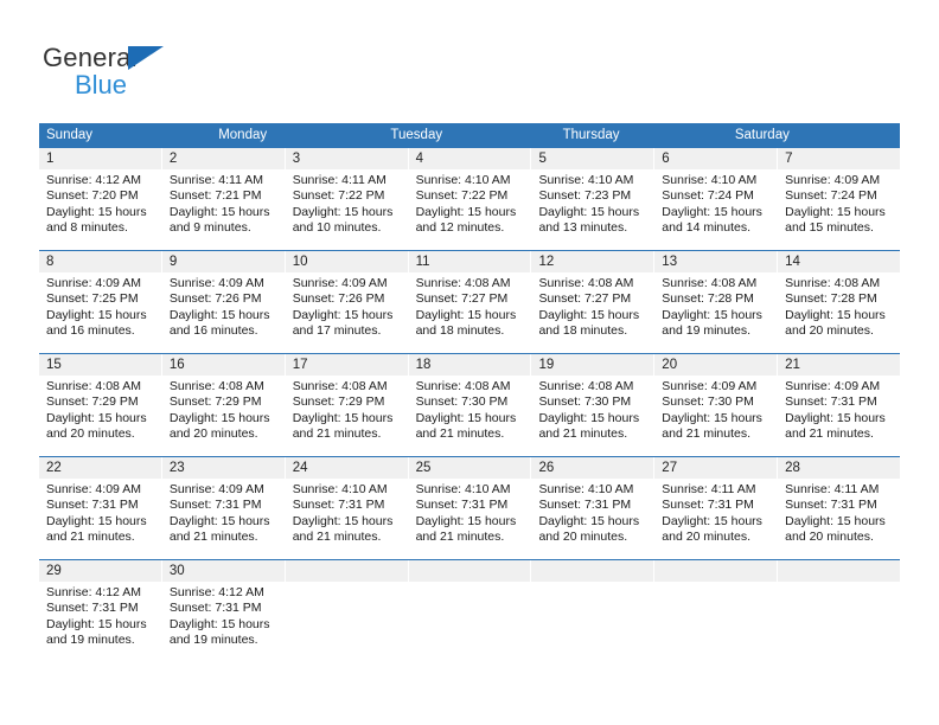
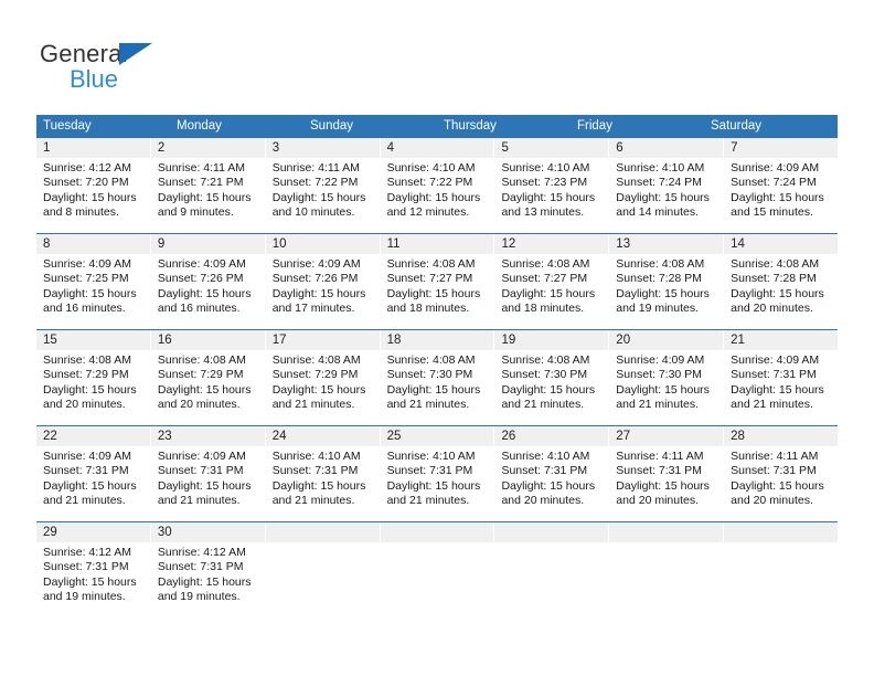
  General
  Blue
- Sunday
+ Tuesday
  Monday
- Tuesday
+ Sunday
  Thursday
+ Friday
  Saturday
  1
  Sunrise: 4:12 AM
  Sunset: 7:20 PM
  Daylight: 15 hours
  and 8 minutes.
  2
  Sunrise: 4:11 AM
  Sunset: 7:21 PM
  Daylight: 15 hours
  and 9 minutes.
  3
  Sunrise: 4:11 AM
  Sunset: 7:22 PM
  Daylight: 15 hours
  and 10 minutes.
  4
  Sunrise: 4:10 AM
  Sunset: 7:22 PM
  Daylight: 15 hours
  and 12 minutes.
  5
  Sunrise: 4:10 AM
  Sunset: 7:23 PM
  Daylight: 15 hours
  and 13 minutes.
  6
  Sunrise: 4:10 AM
  Sunset: 7:24 PM
  Daylight: 15 hours
  and 14 minutes.
  7
  Sunrise: 4:09 AM
  Sunset: 7:24 PM
  Daylight: 15 hours
  and 15 minutes.
  8
  Sunrise: 4:09 AM
  Sunset: 7:25 PM
  Daylight: 15 hours
  and 16 minutes.
  9
  Sunrise: 4:09 AM
  Sunset: 7:26 PM
  Daylight: 15 hours
  and 16 minutes.
  10
  Sunrise: 4:09 AM
  Sunset: 7:26 PM
  Daylight: 15 hours
  and 17 minutes.
  11
  Sunrise: 4:08 AM
  Sunset: 7:27 PM
  Daylight: 15 hours
  and 18 minutes.
  12
  Sunrise: 4:08 AM
  Sunset: 7:27 PM
  Daylight: 15 hours
  and 18 minutes.
  13
  Sunrise: 4:08 AM
  Sunset: 7:28 PM
  Daylight: 15 hours
  and 19 minutes.
  14
  Sunrise: 4:08 AM
  Sunset: 7:28 PM
  Daylight: 15 hours
  and 20 minutes.
  15
  Sunrise: 4:08 AM
  Sunset: 7:29 PM
  Daylight: 15 hours
  and 20 minutes.
  16
  Sunrise: 4:08 AM
  Sunset: 7:29 PM
  Daylight: 15 hours
  and 20 minutes.
  17
  Sunrise: 4:08 AM
  Sunset: 7:29 PM
  Daylight: 15 hours
  and 21 minutes.
  18
  Sunrise: 4:08 AM
  Sunset: 7:30 PM
  Daylight: 15 hours
  and 21 minutes.
  19
  Sunrise: 4:08 AM
  Sunset: 7:30 PM
  Daylight: 15 hours
  and 21 minutes.
  20
  Sunrise: 4:09 AM
  Sunset: 7:30 PM
  Daylight: 15 hours
  and 21 minutes.
  21
  Sunrise: 4:09 AM
  Sunset: 7:31 PM
  Daylight: 15 hours
  and 21 minutes.
  22
  Sunrise: 4:09 AM
  Sunset: 7:31 PM
  Daylight: 15 hours
  and 21 minutes.
  23
  Sunrise: 4:09 AM
  Sunset: 7:31 PM
  Daylight: 15 hours
  and 21 minutes.
  24
  Sunrise: 4:10 AM
  Sunset: 7:31 PM
  Daylight: 15 hours
  and 21 minutes.
  25
  Sunrise: 4:10 AM
  Sunset: 7:31 PM
  Daylight: 15 hours
  and 21 minutes.
  26
  Sunrise: 4:10 AM
  Sunset: 7:31 PM
  Daylight: 15 hours
  and 20 minutes.
  27
  Sunrise: 4:11 AM
  Sunset: 7:31 PM
  Daylight: 15 hours
  and 20 minutes.
  28
  Sunrise: 4:11 AM
  Sunset: 7:31 PM
  Daylight: 15 hours
  and 20 minutes.
  29
  Sunrise: 4:12 AM
  Sunset: 7:31 PM
  Daylight: 15 hours
  and 19 minutes.
  30
  Sunrise: 4:12 AM
  Sunset: 7:31 PM
  Daylight: 15 hours
  and 19 minutes.
